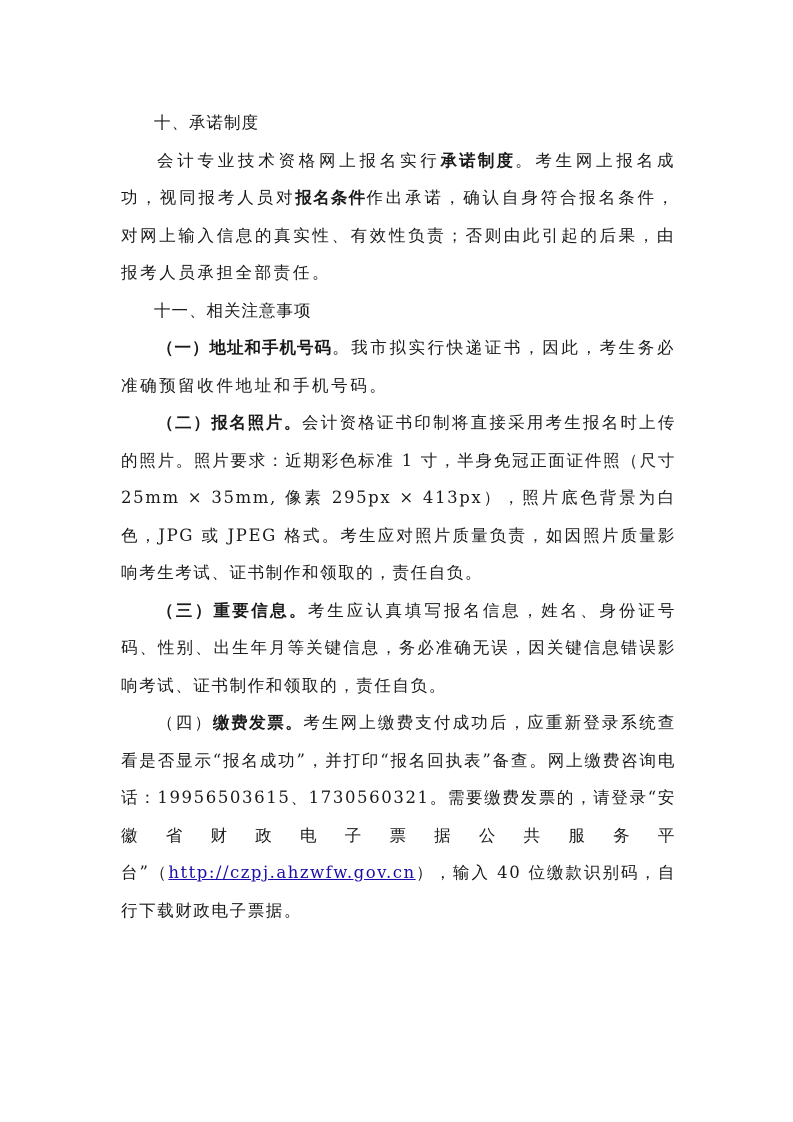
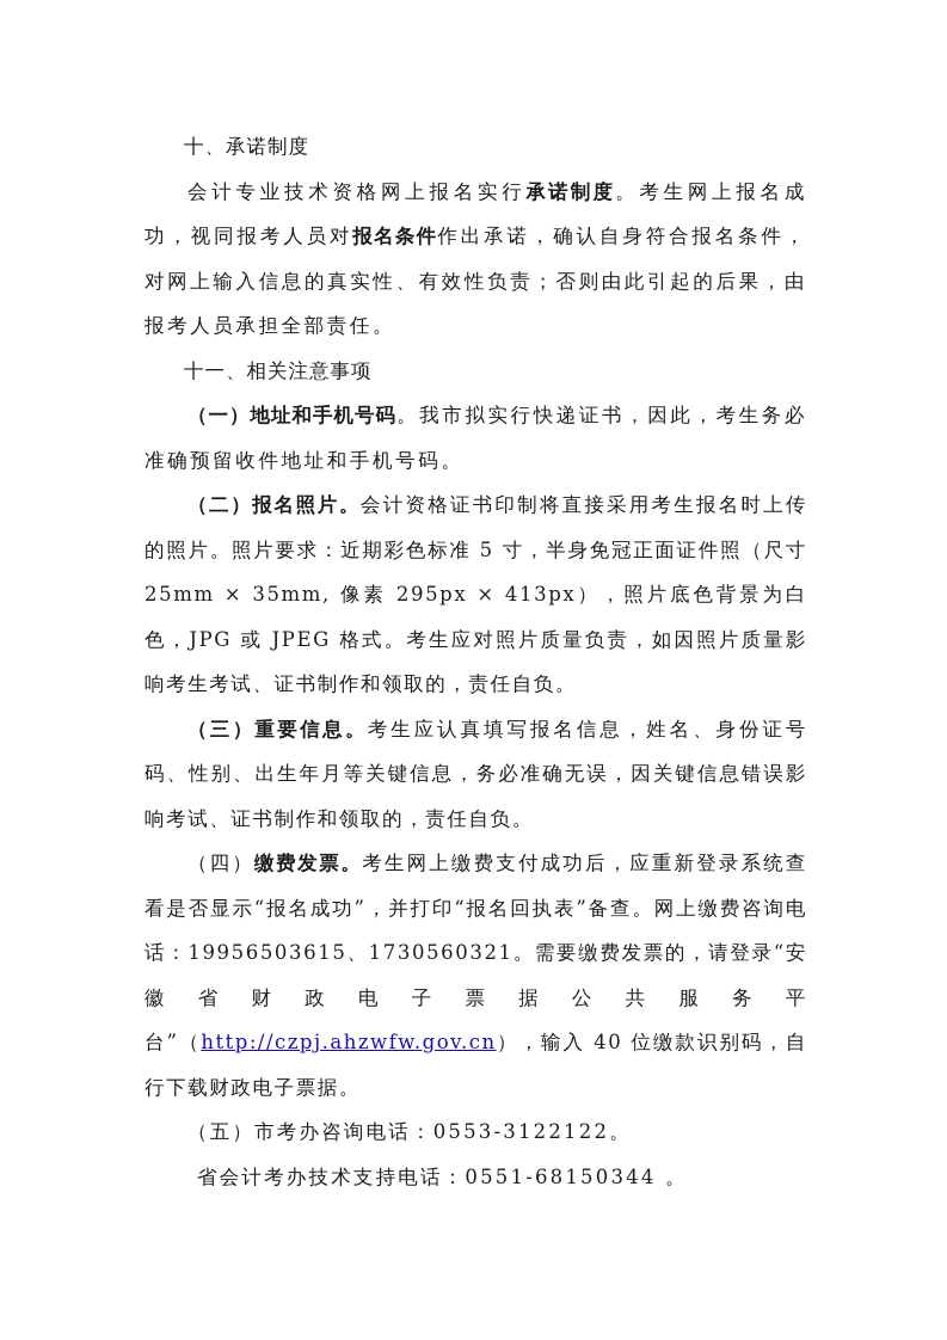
  十、承诺制度
  会计专业技术资格网上报名实行承诺制度。考生网上报名成功，视同报考人员对报名条件作出承诺，确认自身符合报名条件，对网上输入信息的真实性、有效性负责；否则由此引起的后果，由报考人员承担全部责任。
  十一、相关注意事项
  （一）地址和手机号码。我市拟实行快递证书，因此，考生务必准确预留收件地址和手机号码。
- （二）报名照片。会计资格证书印制将直接采用考生报名时上传的照片。照片要求：近期彩色标准 1 寸，半身免冠正面证件照（尺寸 25mm × 35mm, 像素 295px × 413px），照片底色背景为白色，JPG 或 JPEG 格式。考生应对照片质量负责，如因照片质量影响考生考试、证书制作和领取的，责任自负。
+ （二）报名照片。会计资格证书印制将直接采用考生报名时上传的照片。照片要求：近期彩色标准 5 寸，半身免冠正面证件照（尺寸 25mm × 35mm, 像素 295px × 413px），照片底色背景为白色，JPG 或 JPEG 格式。考生应对照片质量负责，如因照片质量影响考生考试、证书制作和领取的，责任自负。
  （三）重要信息。考生应认真填写报名信息，姓名、身份证号码、性别、出生年月等关键信息，务必准确无误，因关键信息错误影响考试、证书制作和领取的，责任自负。
  （四）缴费发票。考生网上缴费支付成功后，应重新登录系统查看是否显示“报名成功”，并打印“报名回执表”备查。网上缴费咨询电话：19956503615、1730560321。需要缴费发票的，请登录“安徽省财政电子票据公共服务平台”（http://czpj.ahzwfw.gov.cn），输入 40 位缴款识别码，自行下载财政电子票据。
+ （五）市考办咨询电话：0553-3122122。
+ 省会计考办技术支持电话：0551-68150344 。
